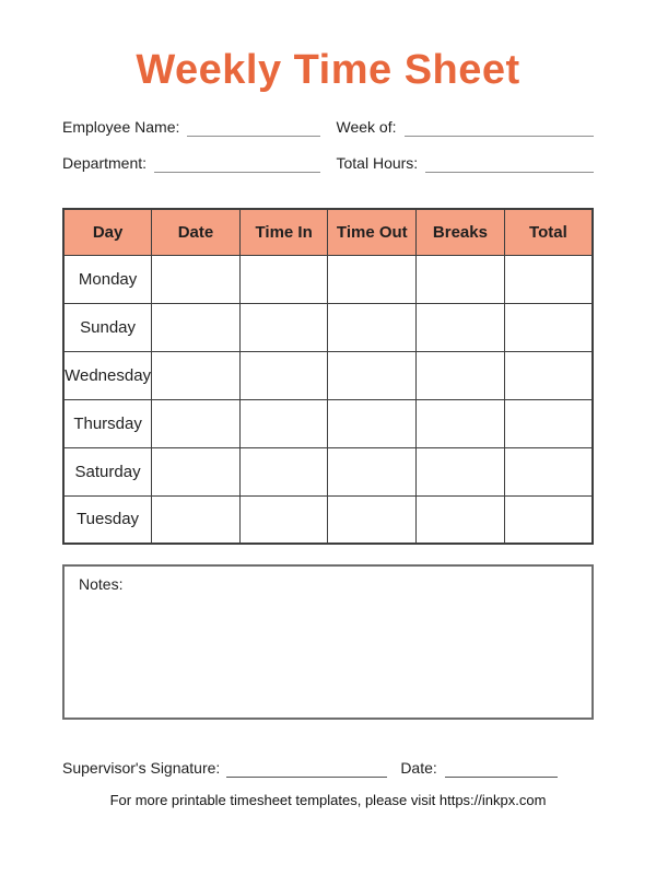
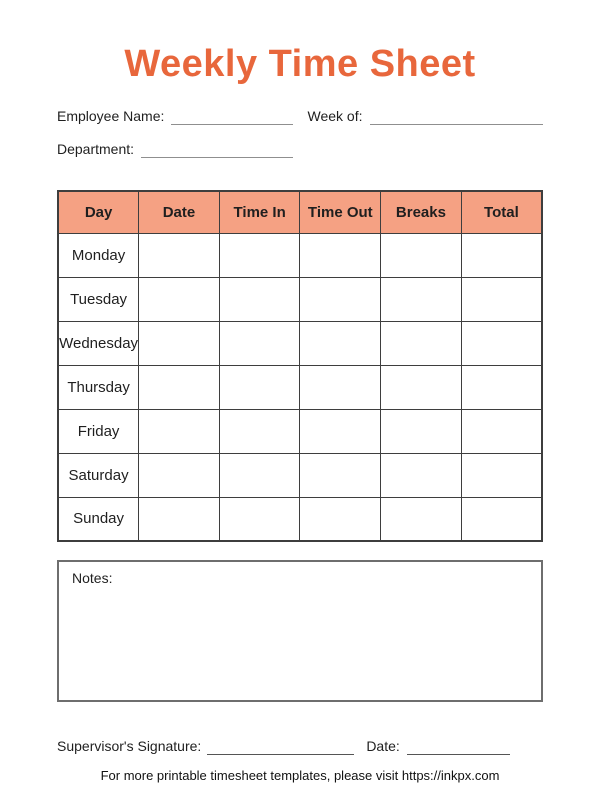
  Weekly Time Sheet
  Employee Name:
  Week of:
  Department:
- Total Hours:
  Day	Date	Time In	Time Out	Breaks	Total
  Monday
- Sunday
+ Tuesday
  Wednesday
  Thursday
+ Friday
  Saturday
- Tuesday
+ Sunday
  Notes:
  Supervisor's Signature:
  Date:
  For more printable timesheet templates, please visit https://inkpx.com
